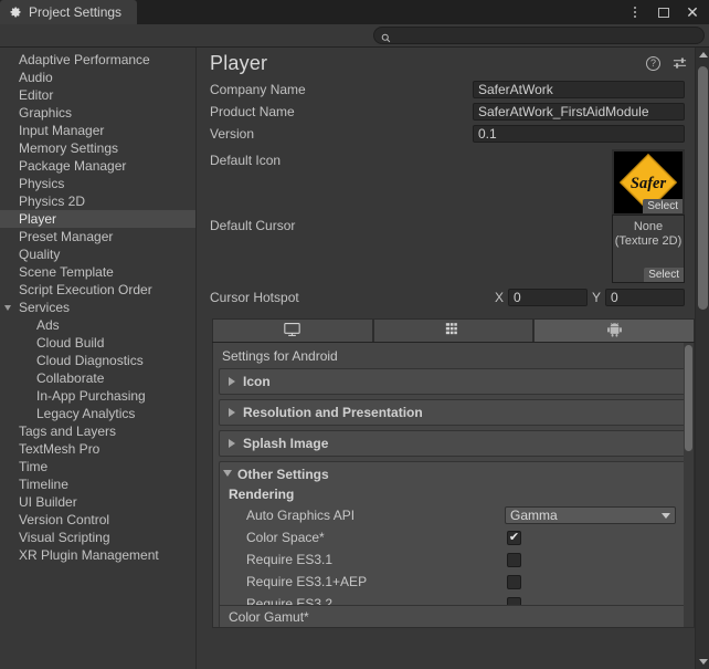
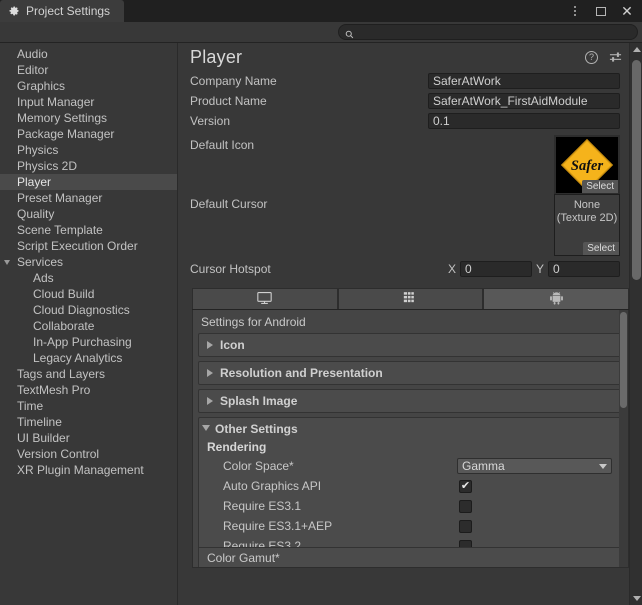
  Project Settings
  ✕
- Adaptive Performance
  Audio
  Editor
  Graphics
  Input Manager
  Memory Settings
  Package Manager
  Physics
  Physics 2D
  Player
  Preset Manager
  Quality
  Scene Template
  Script Execution Order
  Services
  Ads
  Cloud Build
  Cloud Diagnostics
  Collaborate
  In-App Purchasing
  Legacy Analytics
  Tags and Layers
  TextMesh Pro
  Time
  Timeline
  UI Builder
  Version Control
- Visual Scripting
  XR Plugin Management
  Player
  ?
  Company Name
  SaferAtWork
  Product Name
  SaferAtWork_FirstAidModule
  Version
  0.1
  Default Icon
  Safer
  Select
  Default Cursor
  None
  (Texture 2D)
  Select
  Cursor Hotspot
  X
  0
  Y
  0
  Settings for Android
  Icon
  Resolution and Presentation
  Splash Image
  Other Settings
  Rendering
- Auto Graphics API
+ Color Space*
  Gamma
- Color Space*
+ Auto Graphics API
  ✔
  Require ES3.1
  Require ES3.1+AEP
  Require ES3.2
  Color Gamut*
